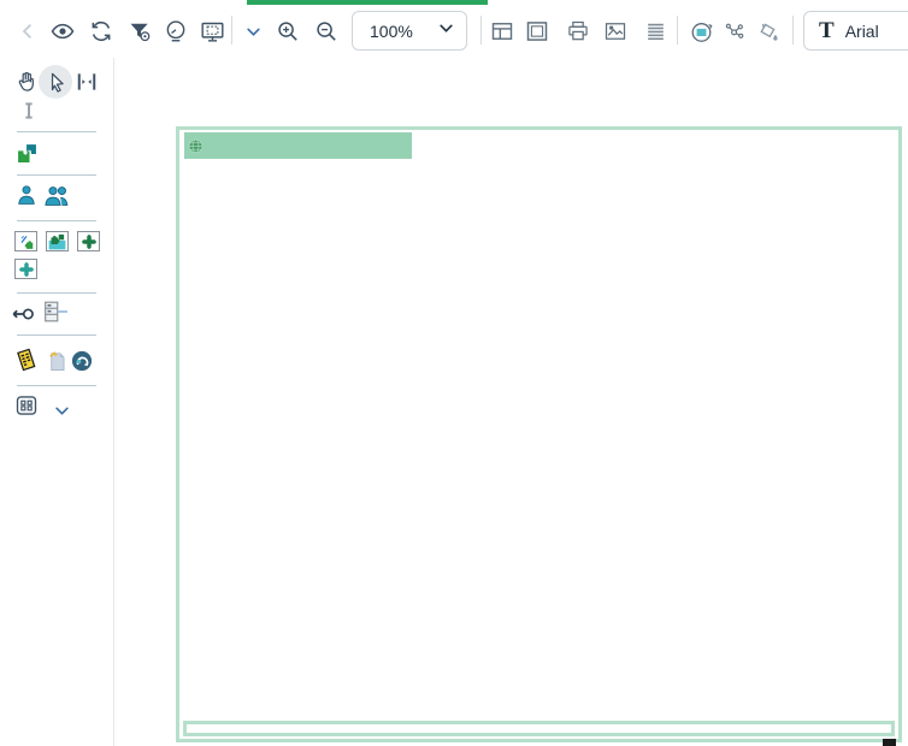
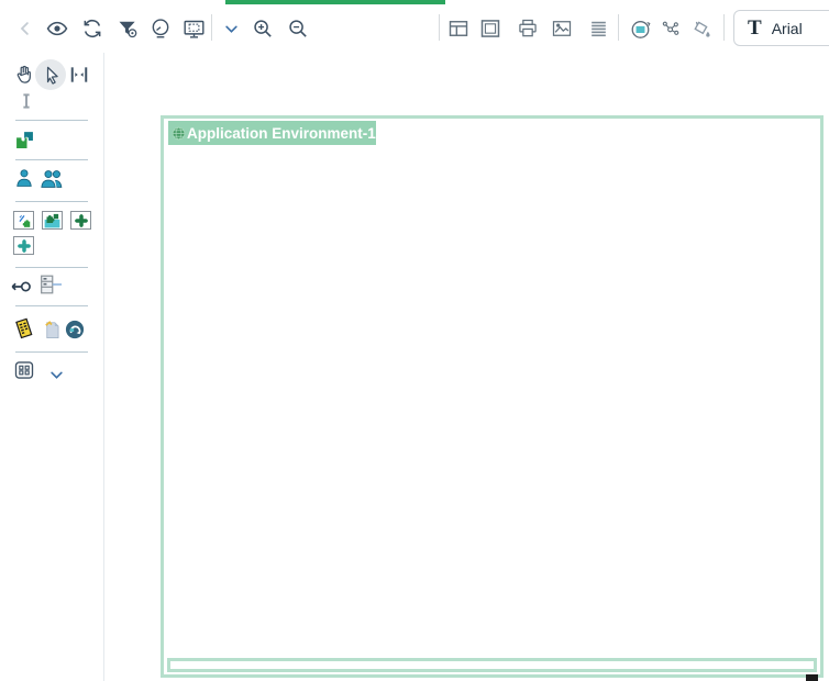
- 100%
  T
  Arial
+ Application Environment-1
